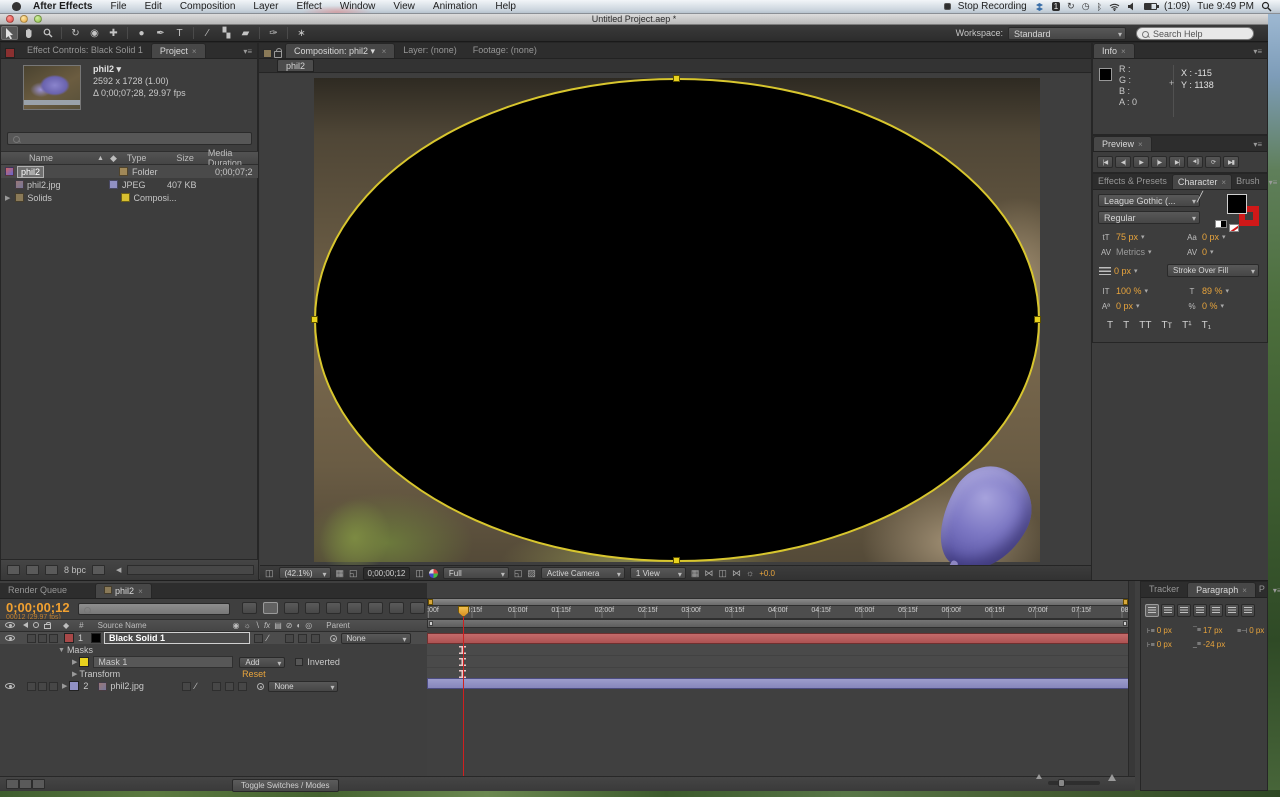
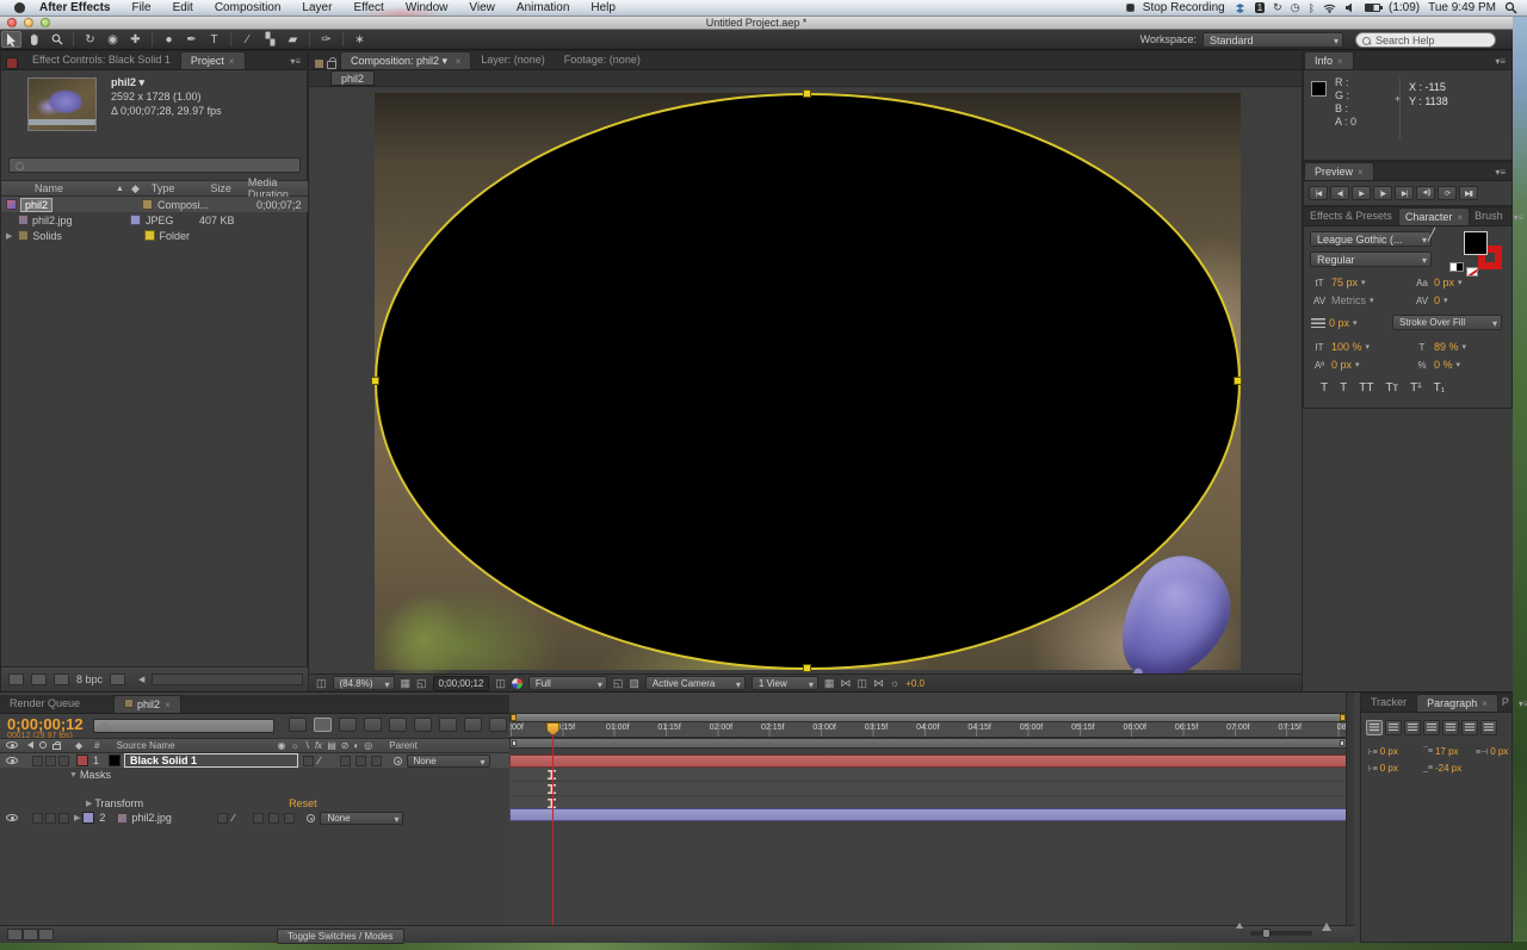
  After Effects
  File
  Edit
  Composition
  Layer
  Effect
  Window
  View
  Animation
  Help
  Stop Recording
  1
  ↻
  ◷
  ᛒ
  (1:09)
  Tue 9:49 PM
  Untitled Project.aep *
  ↻
  ◉
  ✚
  ●
  ✒
  T
  ∕
  ▚
  ▰
  ✑
  ∗
  Workspace:
  Standard
  Search Help
  Effect Controls: Black Solid 1
  Project ×
  ▾≡
  phil2 ▾
  2592 x 1728 (1.00)
  Δ 0;00;07;28, 29.97 fps
  Name
  ◆
  Type
  Size
  Media Duration
  phil2
- Folder
+ Composi...
  0;00;07;2
  phil2.jpg
  JPEG
  407 KB
  Solids
- Composi...
+ Folder
  8 bpc
  Composition: phil2 ▾ ×
  Layer: (none)
  Footage: (none)
  phil2
  ◫
- (42.1%)
+ (84.8%)
  ▦
  ◱
  0;00;00;12
  ◫
  Full
  ◱
  ▨
  Active Camera
  1 View
  ▦
  ⋈
  ◫
  ⋈
  ☼
  +0.0
  Info ×
  ▾≡
  R :
  G :
  B :
  A : 0
  +
  X : -115
  Y : 1138
  Preview ×
  ▾≡
  Effects & Presets
  Character ×
  Brush
  ▾≡
  League Gothic (...
  ╱
  Regular
  tT
  75 px
  Aa
  0 px
  AV
  Metrics
  AV
  0
  0 px
  Stroke Over Fill
  IT
  100 %
  T
  89 %
  Aª
  0 px
  %
  0 %
  T
  T
  TT
  Tᴛ
  T¹
  T₁
  Render Queue
  phil2 ×
  0;00;00;12
  ◆
  #
  Source Name
  ◉
  ☼
  ∖
  fx
  ▤
  ⊘
  ◐
  ◎
  Parent
  1
  Black Solid 1
  ∕
  None
  Masks
- Mask 1
- Add
- Inverted
  Transform
  Reset
  2
  phil2.jpg
  ∕
  None
  Toggle Switches / Modes
  Tracker
  Paragraph ×
  P
  ▾≡
  0 px
  17 px
  0 px
  0 px
  -24 px
